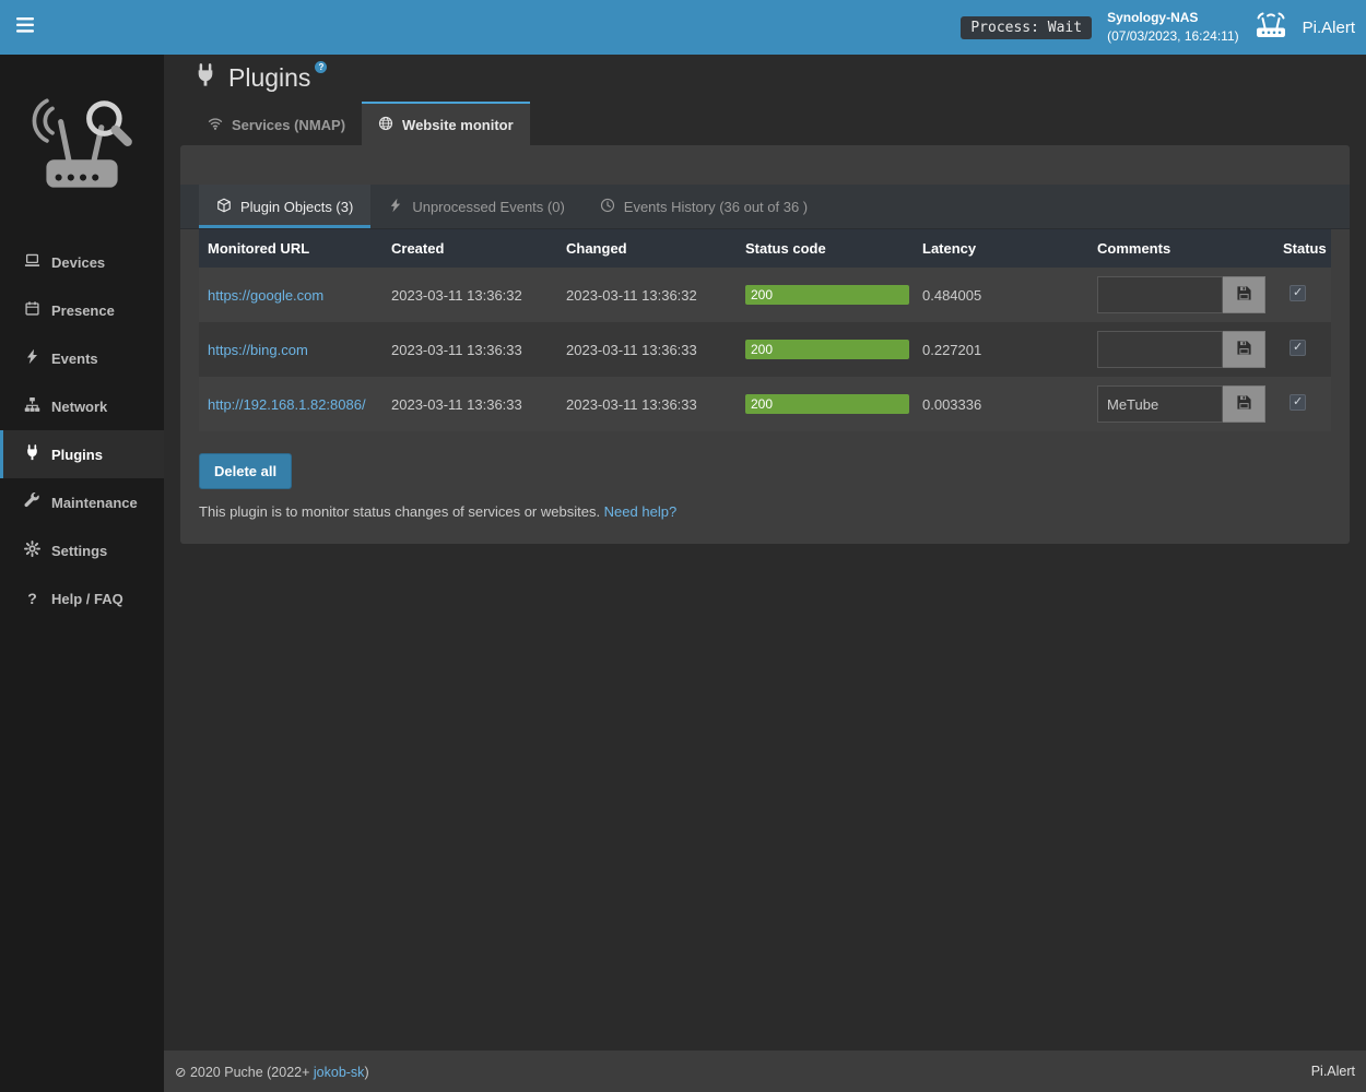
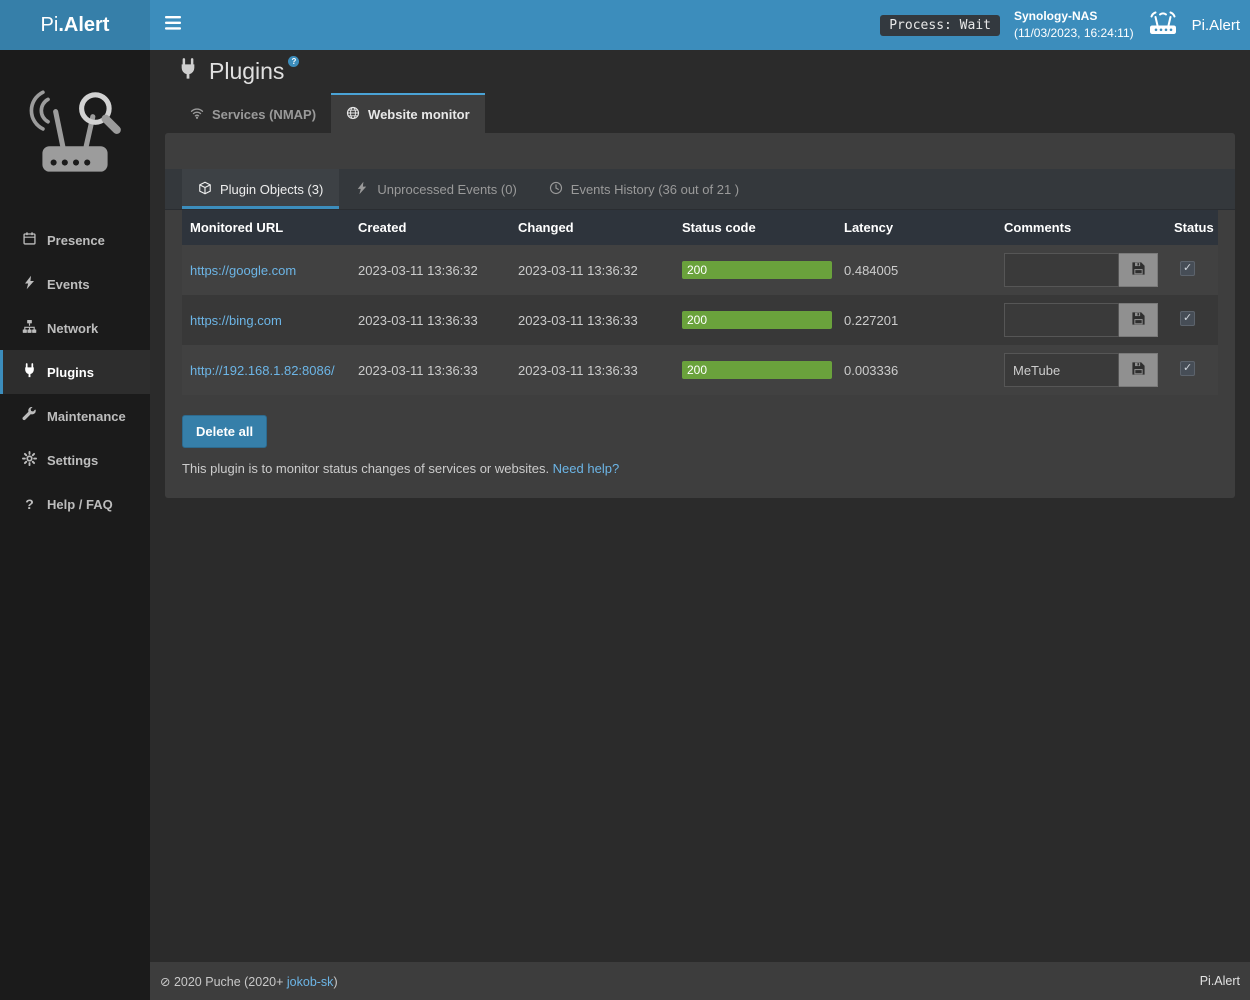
+ Pi
+ .Alert
  Process: Wait
  Synology-NAS
- (07/03/2023, 16:24:11)
+ (11/03/2023, 16:24:11)
  Pi.Alert
- Devices
  Presence
  Events
  Network
  Plugins
  Maintenance
  Settings
  Help / FAQ
  Plugins
  ?
  Services (NMAP)
  Website monitor
  Plugin Objects (3)
  Unprocessed Events (0)
- Events History (36 out of 36 )
+ Events History (36 out of 21 )
  Monitored URL	Created	Changed	Status code	Latency	Comments	Status
  https://google.com	2023-03-11 13:36:32	2023-03-11 13:36:32	200	0.484005
  https://bing.com	2023-03-11 13:36:33	2023-03-11 13:36:33	200	0.227201
  http://192.168.1.82:8086/	2023-03-11 13:36:33	2023-03-11 13:36:33	200	0.003336	MeTube
  Delete all
  This plugin is to monitor status changes of services or websites. Need help?
- ⊘ 2020 Puche (2022+ jokob-sk)
+ ⊘ 2020 Puche (2020+ jokob-sk)
  Pi.Alert
